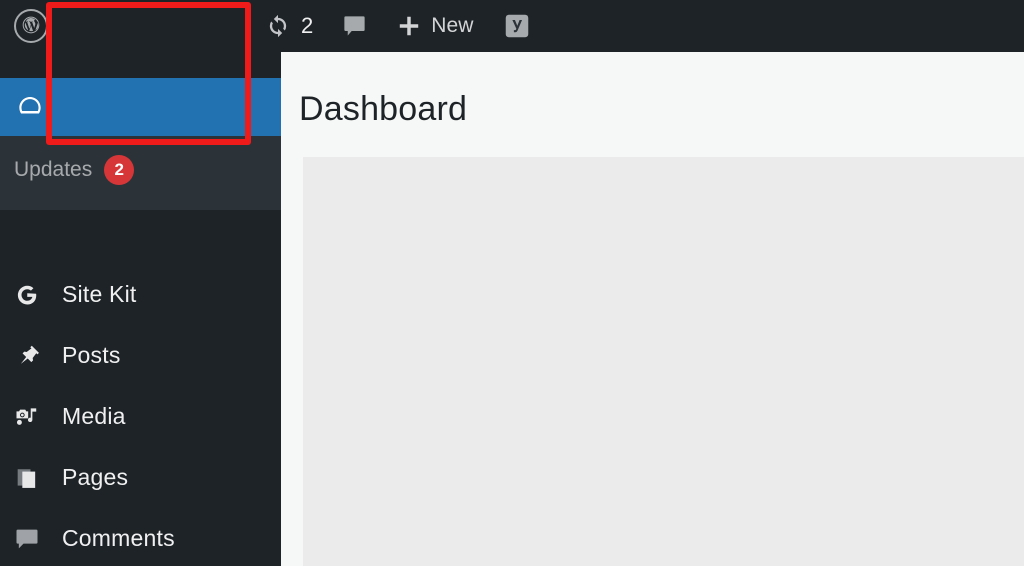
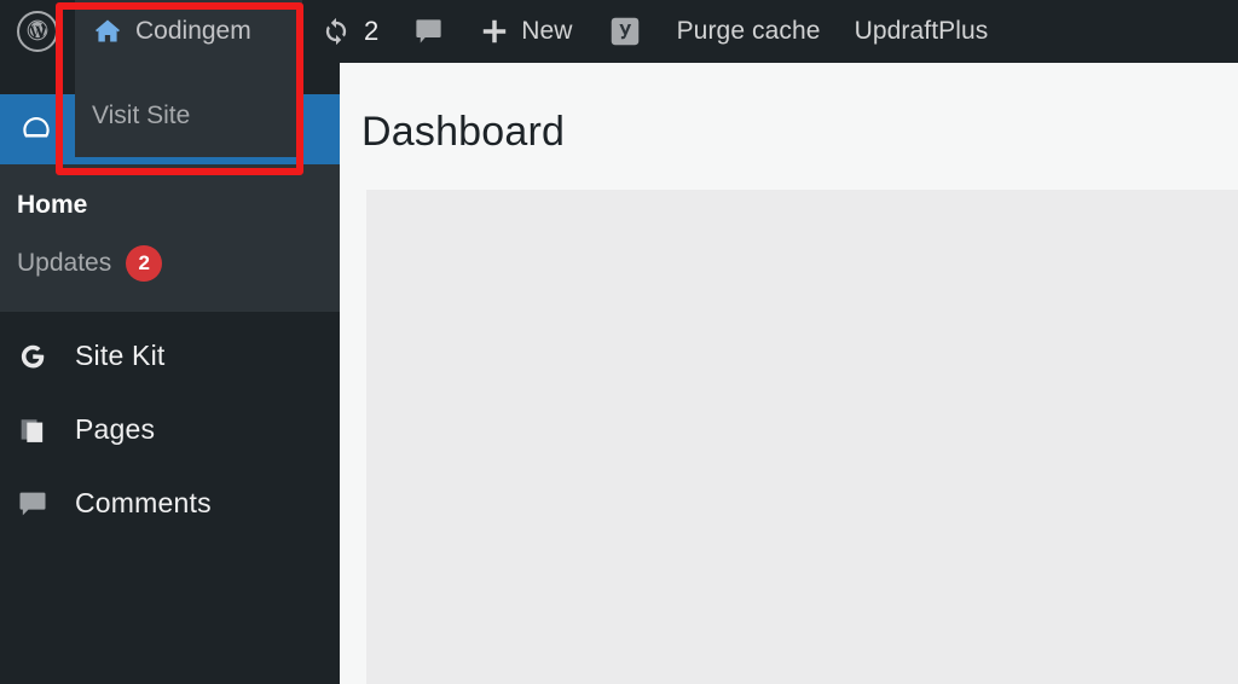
  2
  New
+ Purge cache
+ UpdraftPlus
+ Home
  Updates
  2
  Site Kit
- Posts
- Media
  Pages
  Comments
  Dashboard
+ Codingem
+ Visit Site
